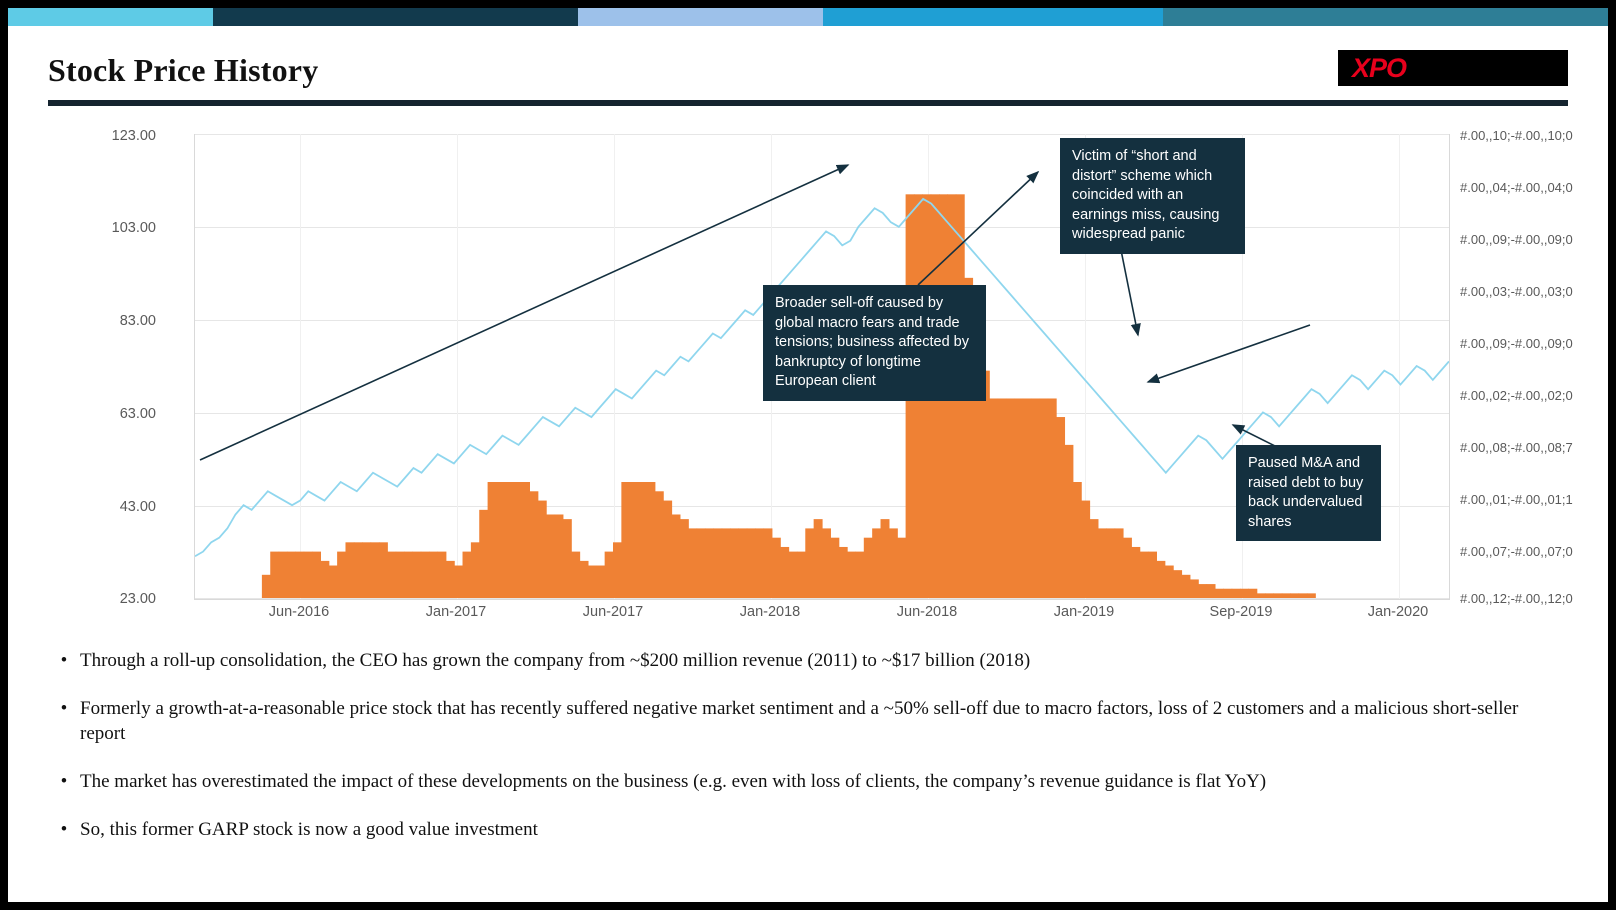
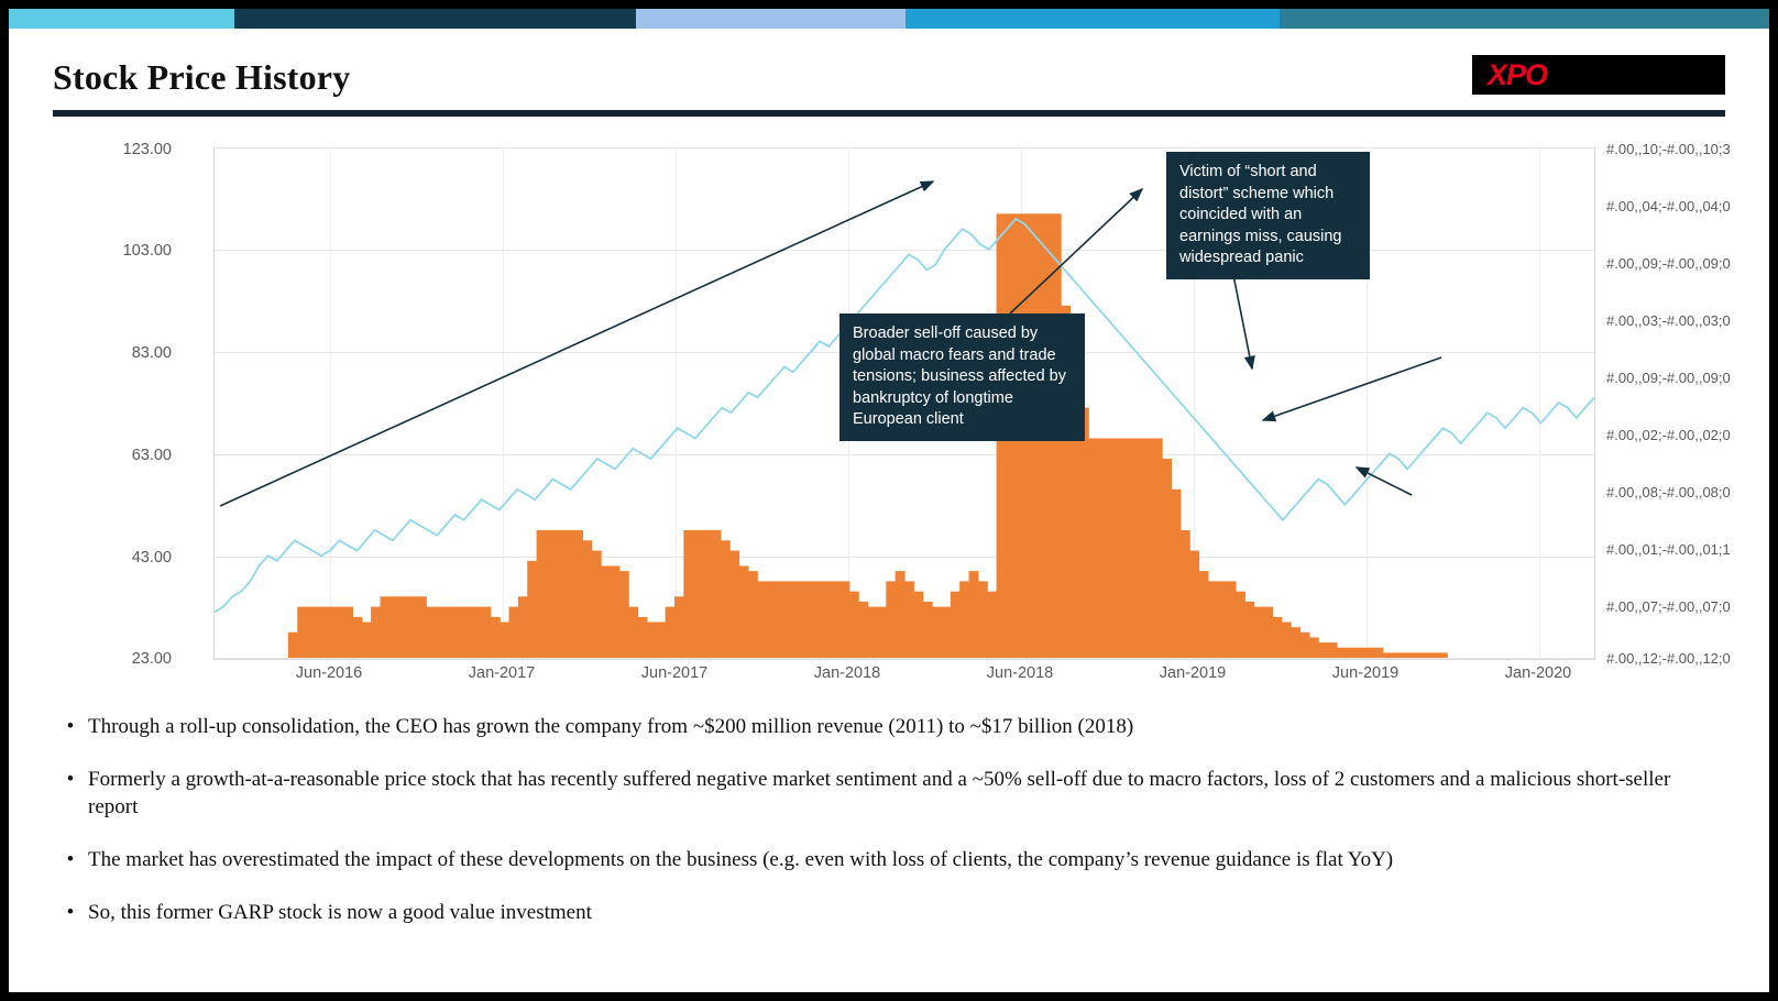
  Stock Price History
  XPO
  123.00
  103.00
  83.00
  63.00
  43.00
  23.00
- #.00,,10;-#.00,,10;0
+ #.00,,10;-#.00,,10;3
  #.00,,04;-#.00,,04;0
  #.00,,09;-#.00,,09;0
  #.00,,03;-#.00,,03;0
  #.00,,09;-#.00,,09;0
  #.00,,02;-#.00,,02;0
- #.00,,08;-#.00,,08;7
+ #.00,,08;-#.00,,08;0
  #.00,,01;-#.00,,01;1
  #.00,,07;-#.00,,07;0
  #.00,,12;-#.00,,12;0
  Jun-2016
  Jan-2017
  Jun-2017
  Jan-2018
  Jun-2018
  Jan-2019
- Sep-2019
+ Jun-2019
  Jan-2020
  Broader sell-off caused by global macro fears and trade tensions; business affected by bankruptcy of longtime European client
  Victim of “short and distort” scheme which coincided with an earnings miss, causing widespread panic
- Paused M&A and raised debt to buy back undervalued shares
  •
  Through a roll-up consolidation, the CEO has grown the company from ~$200 million revenue (2011) to ~$17 billion (2018)
  •
  Formerly a growth-at-a-reasonable price stock that has recently suffered negative market sentiment and a ~50% sell-off due to macro factors, loss of 2 customers and a malicious short-seller report
  •
  The market has overestimated the impact of these developments on the business (e.g. even with loss of clients, the company’s revenue guidance is flat YoY)
  •
  So, this former GARP stock is now a good value investment
